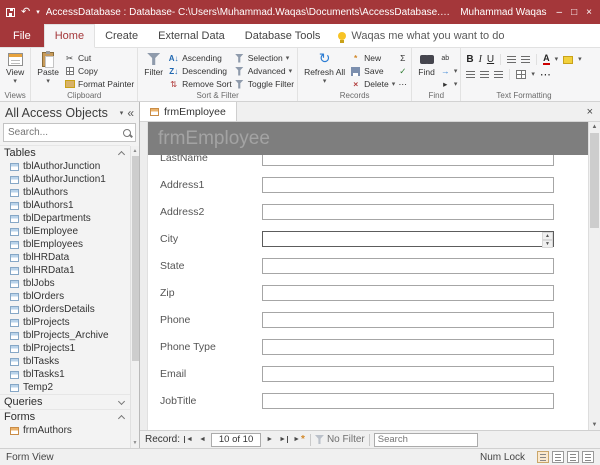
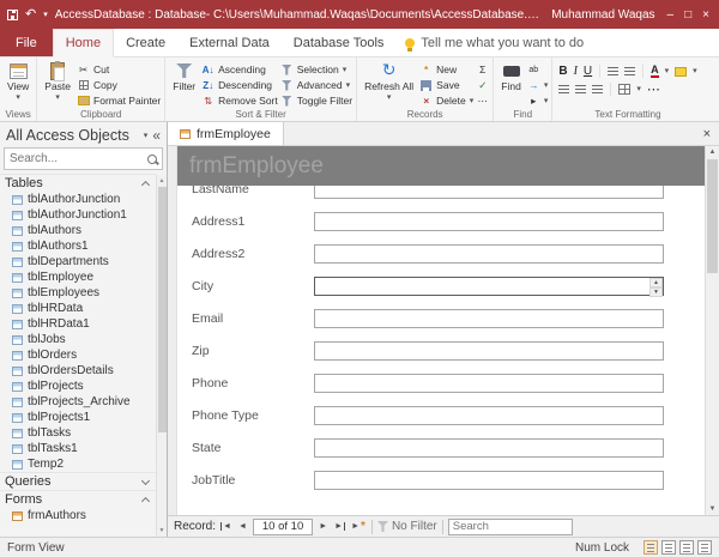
  ↶
  AccessDatabase : Database- C:\Users\Muhammad.Waqas\Documents\AccessDatabase.acc
  Muhammad Waqas
  –
  □
  ×
  File
  Home
  Create
  External Data
  Database Tools
- Waqas me what you want to do
+ Tell me what you want to do
  View
  Views
  Paste
  ✂
  Cut
  Copy
  Format Painter
  Clipboard
  Filter
  A↓
  Ascending
  Z↓
  Descending
  ⇅
  Remove Sort
  Selection
  Advanced
  Toggle Filter
  Sort & Filter
  ↻
  Refresh All
  *
  New
  Save
  ×
  Delete
  Σ
  ✓
  ⋯
  Records
  Find
  →
  ▸
  Find
  B
  I
  U
  A
  ⋯
  Text Formatting
  All Access Objects
  «
  Search...
  Tables
  tblAuthorJunction
  tblAuthorJunction1
  tblAuthors
  tblAuthors1
  tblDepartments
  tblEmployee
  tblEmployees
  tblHRData
  tblHRData1
  tblJobs
  tblOrders
  tblOrdersDetails
  tblProjects
  tblProjects_Archive
  tblProjects1
  tblTasks
  tblTasks1
  Temp2
  Queries
  Forms
  frmAuthors
  frmEmployee
  ×
  frmEmployee
  LastName
  Address1
  Address2
  City
- State
+ Email
  Zip
  Phone
  Phone Type
- Email
+ State
  JobTitle
  Record:
  10 of 10
  *
  No Filter
  Search
  Form View
  Num Lock
